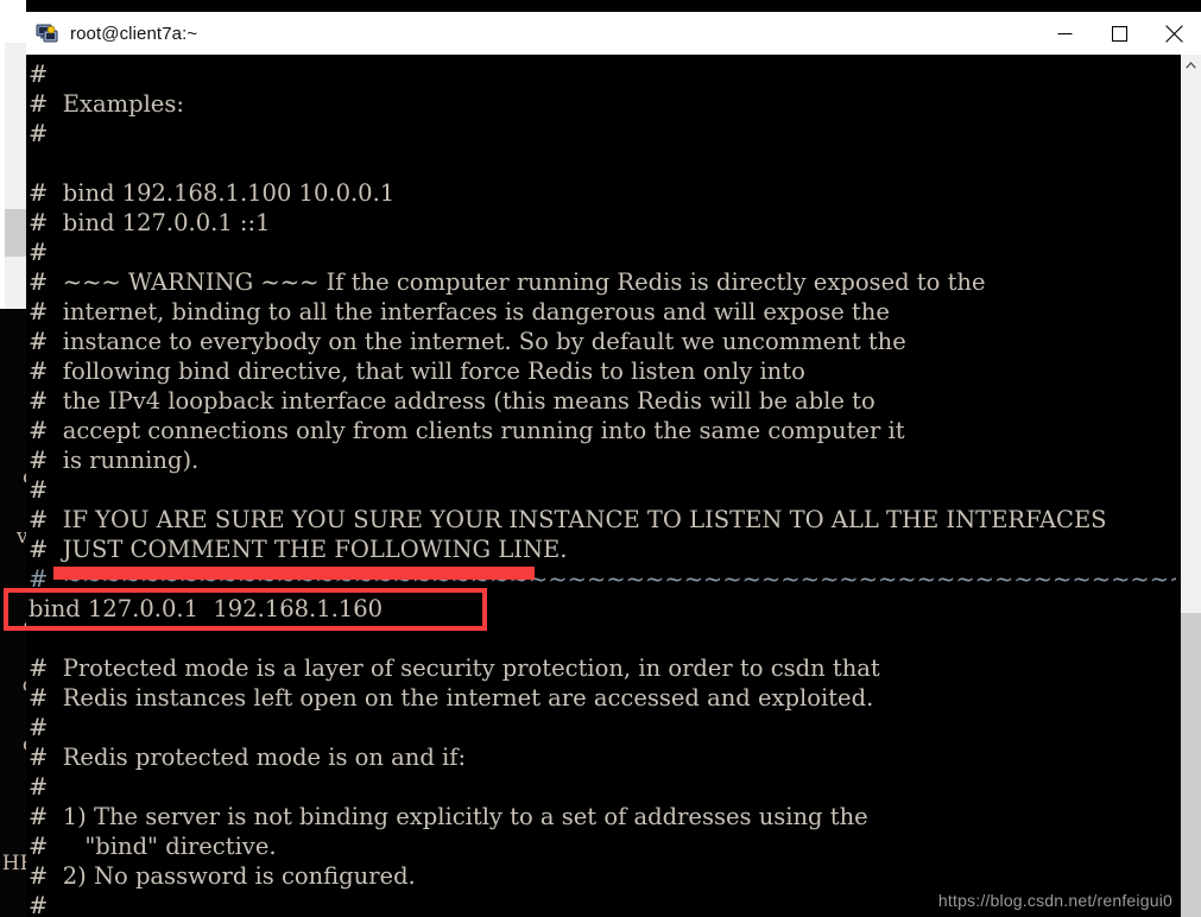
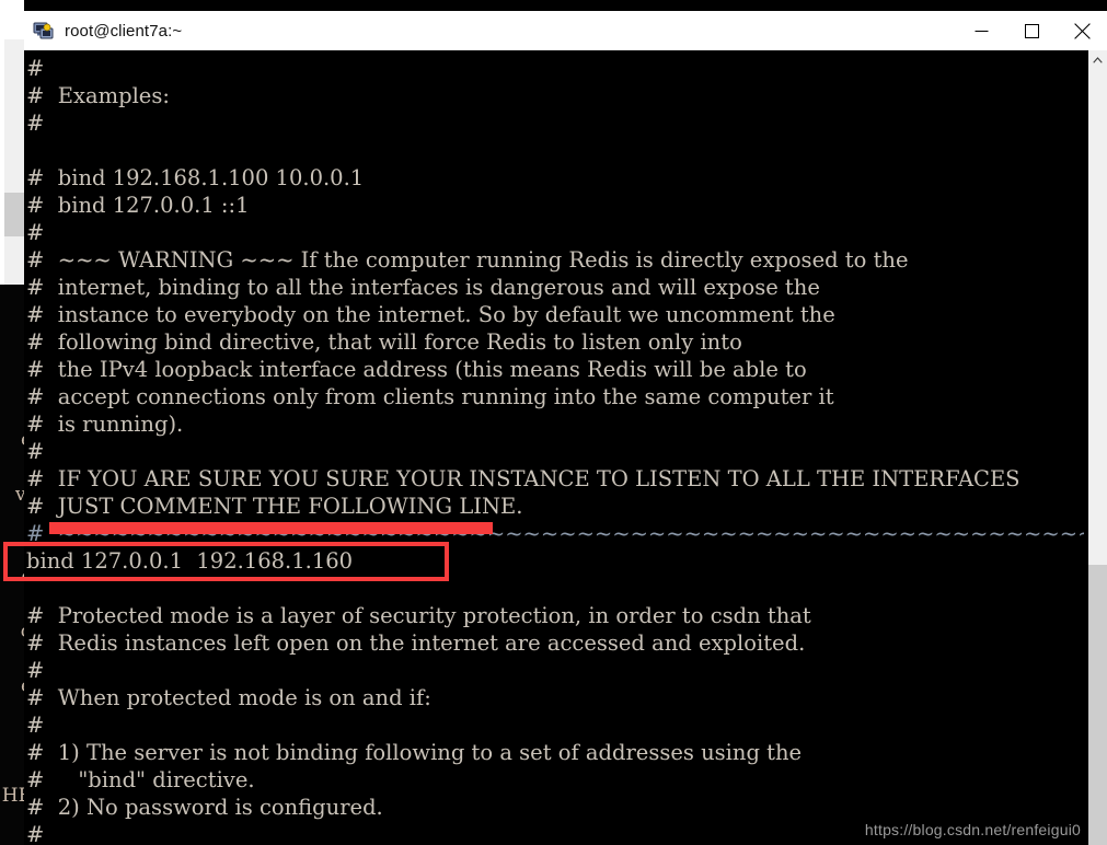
  root@client7a:~
  #
  # Examples:
  #
  # bind 192.168.1.100 10.0.0.1
  # bind 127.0.0.1 ::1
  #
  # ~~~ WARNING ~~~ If the computer running Redis is directly exposed to the
  # internet, binding to all the interfaces is dangerous and will expose the
  # instance to everybody on the internet. So by default we uncomment the
  # following bind directive, that will force Redis to listen only into
  # the IPv4 loopback interface address (this means Redis will be able to
  # accept connections only from clients running into the same computer it
  # is running).
  #
  # IF YOU ARE SURE YOU SURE YOUR INSTANCE TO LISTEN TO ALL THE INTERFACES
  # JUST COMMENT THE FOLLOWING LINE.
  bind 127.0.0.1 192.168.1.160
  # Protected mode is a layer of security protection, in order to csdn that
  # Redis instances left open on the internet are accessed and exploited.
  #
- # Redis protected mode is on and if:
+ # When protected mode is on and if:
  #
- # 1) The server is not binding explicitly to a set of addresses using the
+ # 1) The server is not binding following to a set of addresses using the
  # "bind" directive.
  # 2) No password is configured.
  #
  https://blog.csdn.net/renfeigui0
